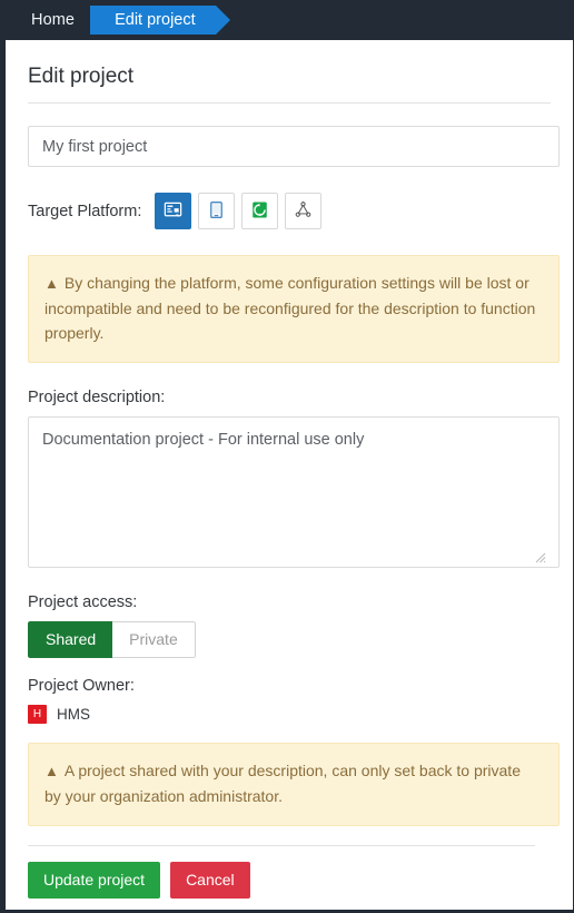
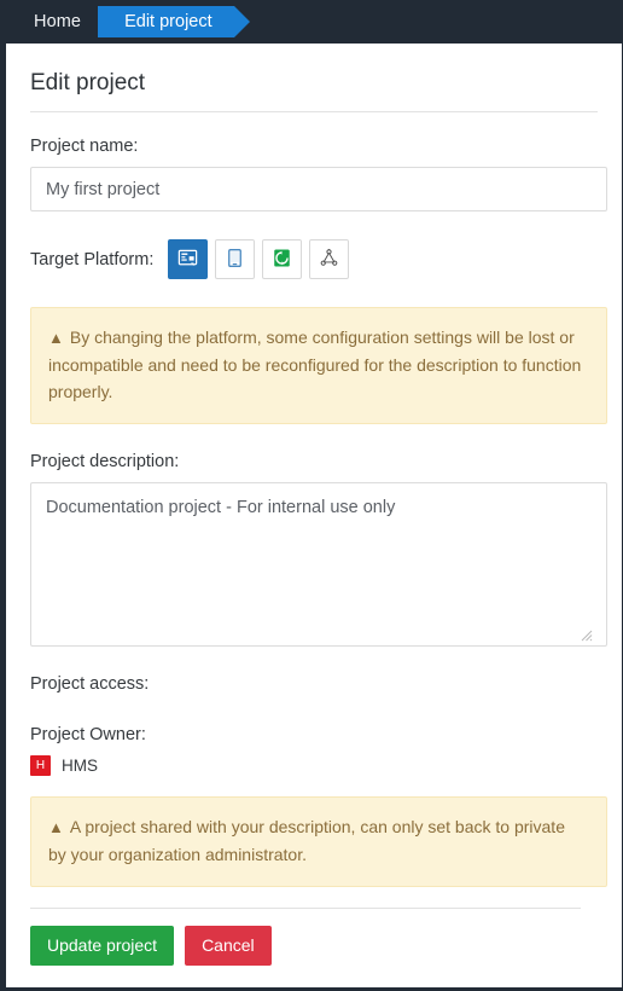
  Home
  Edit project
  Edit project
+ Project name:
  My first project
  Target Platform:
  ▲ By changing the platform, some configuration settings will be lost or incompatible and need to be reconfigured for the description to function properly.
  Project description:
  Documentation project - For internal use only
  Project access:
- Shared
- Private
  Project Owner:
  H
  HMS
  ▲ A project shared with your description, can only set back to private by your organization administrator.
  Update project
  Cancel
